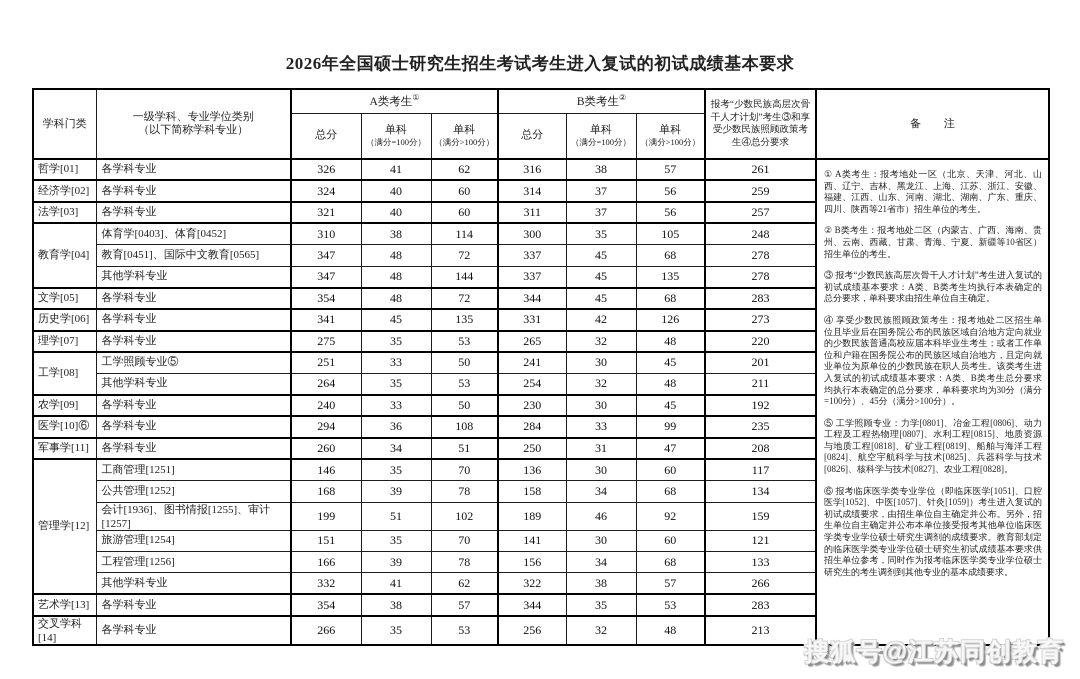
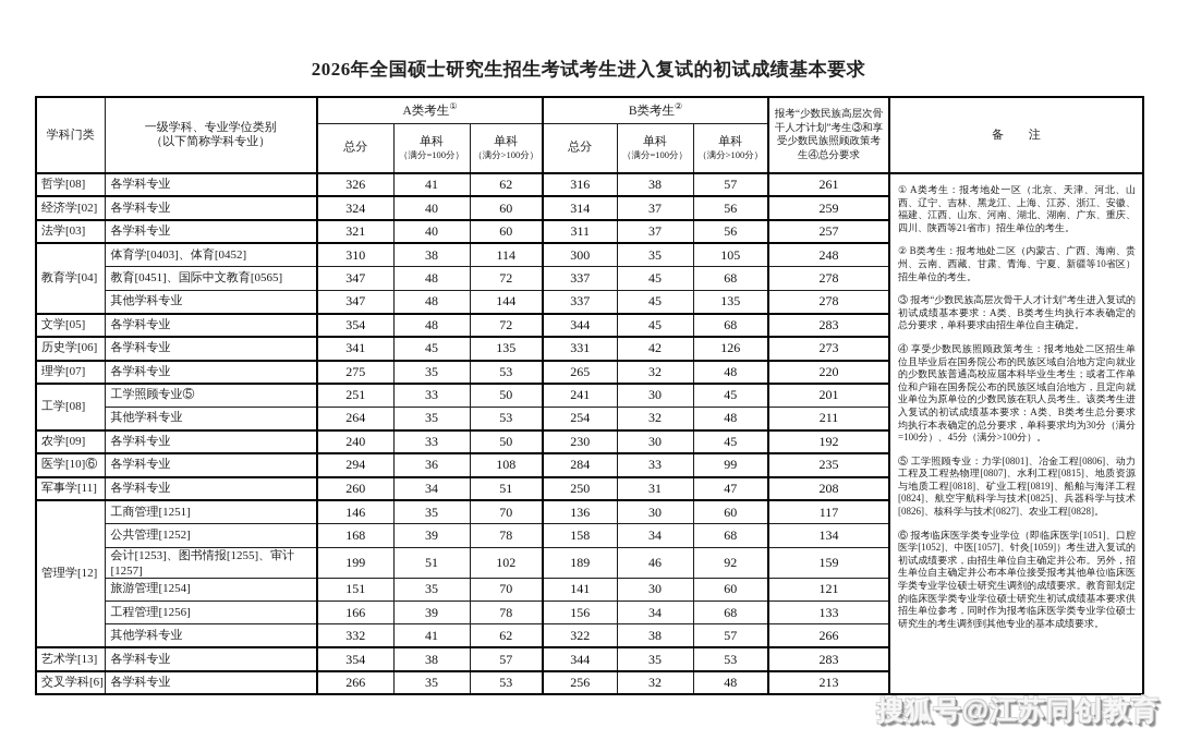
  2026年全国硕士研究生招生考试考生进入复试的初试成绩基本要求
  学科门类	一级学科、专业学位类别 （以下简称学科专业）	A类考生①	B类考生②	报考“少数民族高层次骨干人才计划”考生③和享受少数民族照顾政策考生④总分要求	备 注
  总分	单科 （满分=100分）	单科 （满分>100分）	总分	单科 （满分=100分）	单科 （满分>100分）
- 哲学[01]	各学科专业	326	41	62	316	38	57	261	① A类考生：报考地处一区（北京、天津、河北、山西、辽宁、吉林、黑龙江、上海、江苏、浙江、安徽、福建、江西、山东、河南、湖北、湖南、广东、重庆、四川、陕西等21省市）招生单位的考生。② B类考生：报考地处二区（内蒙古、广西、海南、贵州、云南、西藏、甘肃、青海、宁夏、新疆等10省区）招生单位的考生。③ 报考“少数民族高层次骨干人才计划”考生进入复试的初试成绩基本要求：A类、B类考生均执行本表确定的总分要求，单科要求由招生单位自主确定。④ 享受少数民族照顾政策考生：报考地处二区招生单位且毕业后在国务院公布的民族区域自治地方定向就业的少数民族普通高校应届本科毕业生考生；或者工作单位和户籍在国务院公布的民族区域自治地方，且定向就业单位为原单位的少数民族在职人员考生。该类考生进入复试的初试成绩基本要求：A类、B类考生总分要求均执行本表确定的总分要求，单科要求均为30分（满分=100分）、45分（满分>100分）。⑤ 工学照顾专业：力学[0801]、冶金工程[0806]、动力工程及工程热物理[0807]、水利工程[0815]、地质资源与地质工程[0818]、矿业工程[0819]、船舶与海洋工程[0824]、航空宇航科学与技术[0825]、兵器科学与技术[0826]、核科学与技术[0827]、农业工程[0828]。⑥ 报考临床医学类专业学位（即临床医学[1051]、口腔医学[1052]、中医[1057]、针灸[1059]）考生进入复试的初试成绩要求，由招生单位自主确定并公布。另外，招生单位自主确定并公布本单位接受报考其他单位临床医学类专业学位硕士研究生调剂的成绩要求。教育部划定的临床医学类专业学位硕士研究生初试成绩基本要求供招生单位参考，同时作为报考临床医学类专业学位硕士研究生的考生调剂到其他专业的基本成绩要求。
+ 哲学[08]	各学科专业	326	41	62	316	38	57	261	① A类考生：报考地处一区（北京、天津、河北、山西、辽宁、吉林、黑龙江、上海、江苏、浙江、安徽、福建、江西、山东、河南、湖北、湖南、广东、重庆、四川、陕西等21省市）招生单位的考生。② B类考生：报考地处二区（内蒙古、广西、海南、贵州、云南、西藏、甘肃、青海、宁夏、新疆等10省区）招生单位的考生。③ 报考“少数民族高层次骨干人才计划”考生进入复试的初试成绩基本要求：A类、B类考生均执行本表确定的总分要求，单科要求由招生单位自主确定。④ 享受少数民族照顾政策考生：报考地处二区招生单位且毕业后在国务院公布的民族区域自治地方定向就业的少数民族普通高校应届本科毕业生考生；或者工作单位和户籍在国务院公布的民族区域自治地方，且定向就业单位为原单位的少数民族在职人员考生。该类考生进入复试的初试成绩基本要求：A类、B类考生总分要求均执行本表确定的总分要求，单科要求均为30分（满分=100分）、45分（满分>100分）。⑤ 工学照顾专业：力学[0801]、冶金工程[0806]、动力工程及工程热物理[0807]、水利工程[0815]、地质资源与地质工程[0818]、矿业工程[0819]、船舶与海洋工程[0824]、航空宇航科学与技术[0825]、兵器科学与技术[0826]、核科学与技术[0827]、农业工程[0828]。⑥ 报考临床医学类专业学位（即临床医学[1051]、口腔医学[1052]、中医[1057]、针灸[1059]）考生进入复试的初试成绩要求，由招生单位自主确定并公布。另外，招生单位自主确定并公布本单位接受报考其他单位临床医学类专业学位硕士研究生调剂的成绩要求。教育部划定的临床医学类专业学位硕士研究生初试成绩基本要求供招生单位参考，同时作为报考临床医学类专业学位硕士研究生的考生调剂到其他专业的基本成绩要求。
  经济学[02]	各学科专业	324	40	60	314	37	56	259
  法学[03]	各学科专业	321	40	60	311	37	56	257
  教育学[04]	体育学[0403]、体育[0452]	310	38	114	300	35	105	248
  教育[0451]、国际中文教育[0565]	347	48	72	337	45	68	278
  其他学科专业	347	48	144	337	45	135	278
  文学[05]	各学科专业	354	48	72	344	45	68	283
  历史学[06]	各学科专业	341	45	135	331	42	126	273
  理学[07]	各学科专业	275	35	53	265	32	48	220
  工学[08]	工学照顾专业⑤	251	33	50	241	30	45	201
  其他学科专业	264	35	53	254	32	48	211
  农学[09]	各学科专业	240	33	50	230	30	45	192
  医学[10]⑥	各学科专业	294	36	108	284	33	99	235
  军事学[11]	各学科专业	260	34	51	250	31	47	208
  管理学[12]	工商管理[1251]	146	35	70	136	30	60	117
  公共管理[1252]	168	39	78	158	34	68	134
- 会计[1936]、图书情报[1255]、审计[1257]	199	51	102	189	46	92	159
+ 会计[1253]、图书情报[1255]、审计[1257]	199	51	102	189	46	92	159
  旅游管理[1254]	151	35	70	141	30	60	121
  工程管理[1256]	166	39	78	156	34	68	133
  其他学科专业	332	41	62	322	38	57	266
  艺术学[13]	各学科专业	354	38	57	344	35	53	283
- 交叉学科[14]	各学科专业	266	35	53	256	32	48	213
+ 交叉学科[6]	各学科专业	266	35	53	256	32	48	213
  搜狐号@江苏同创教育
